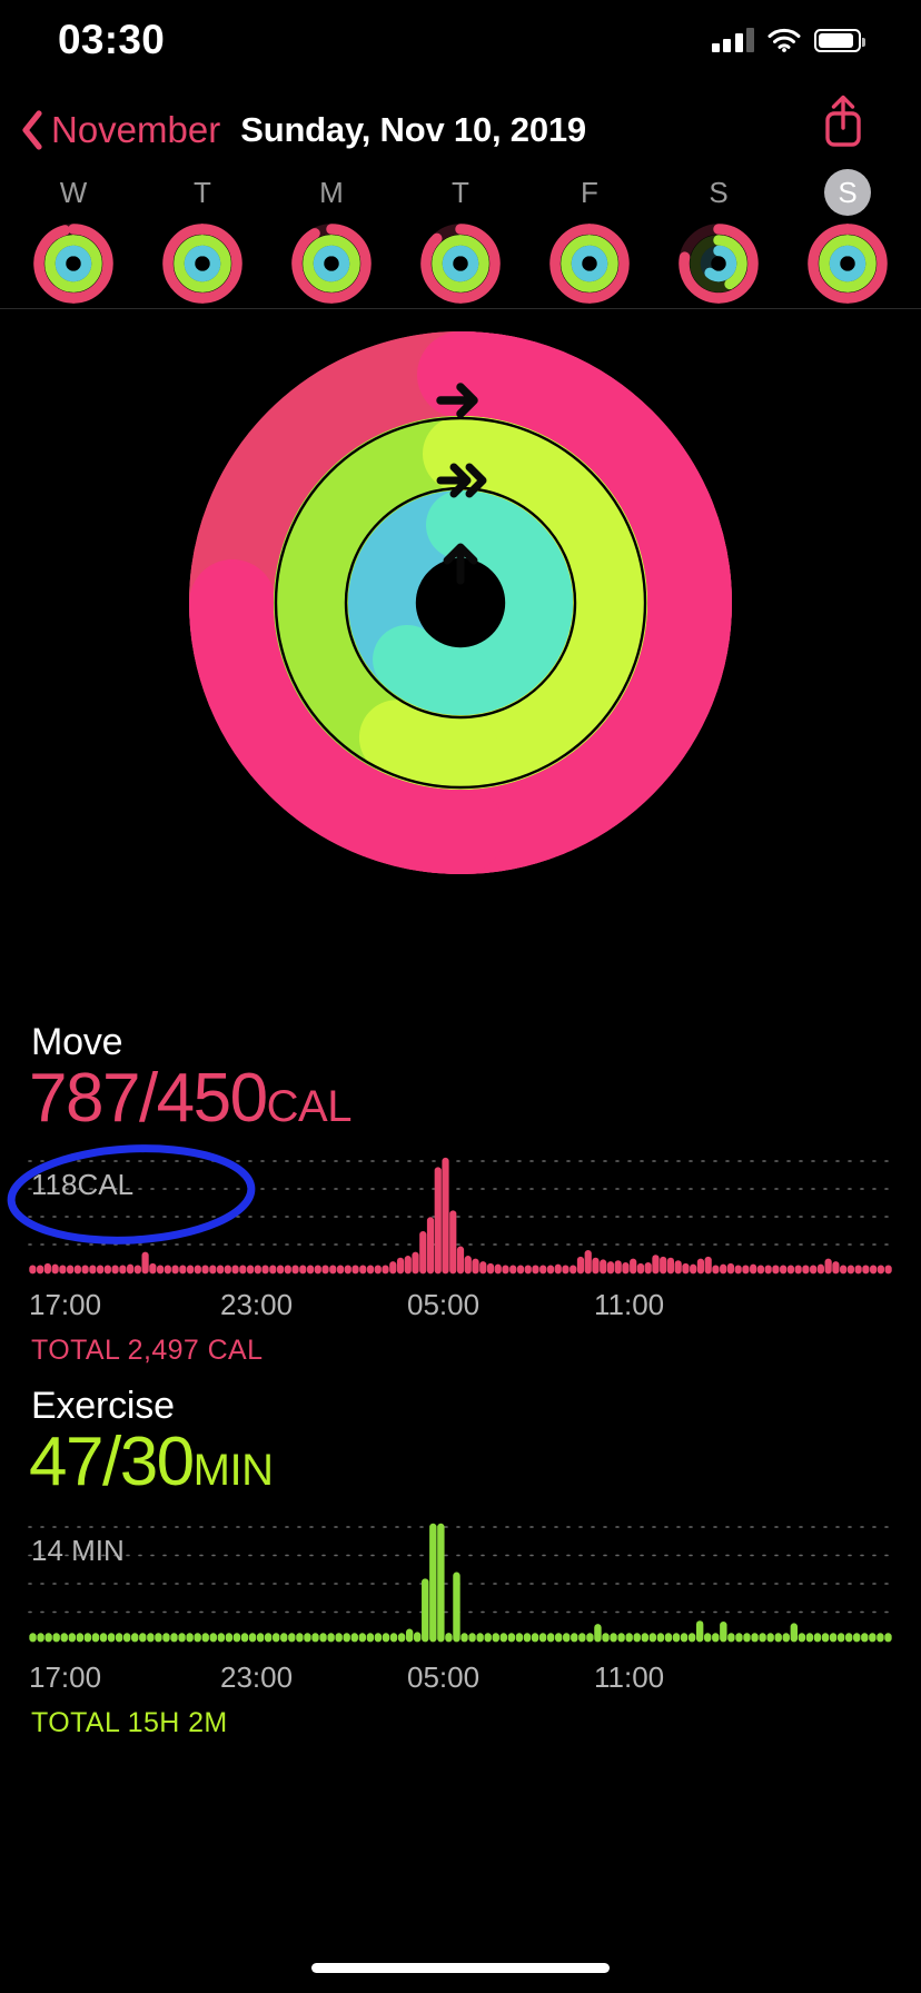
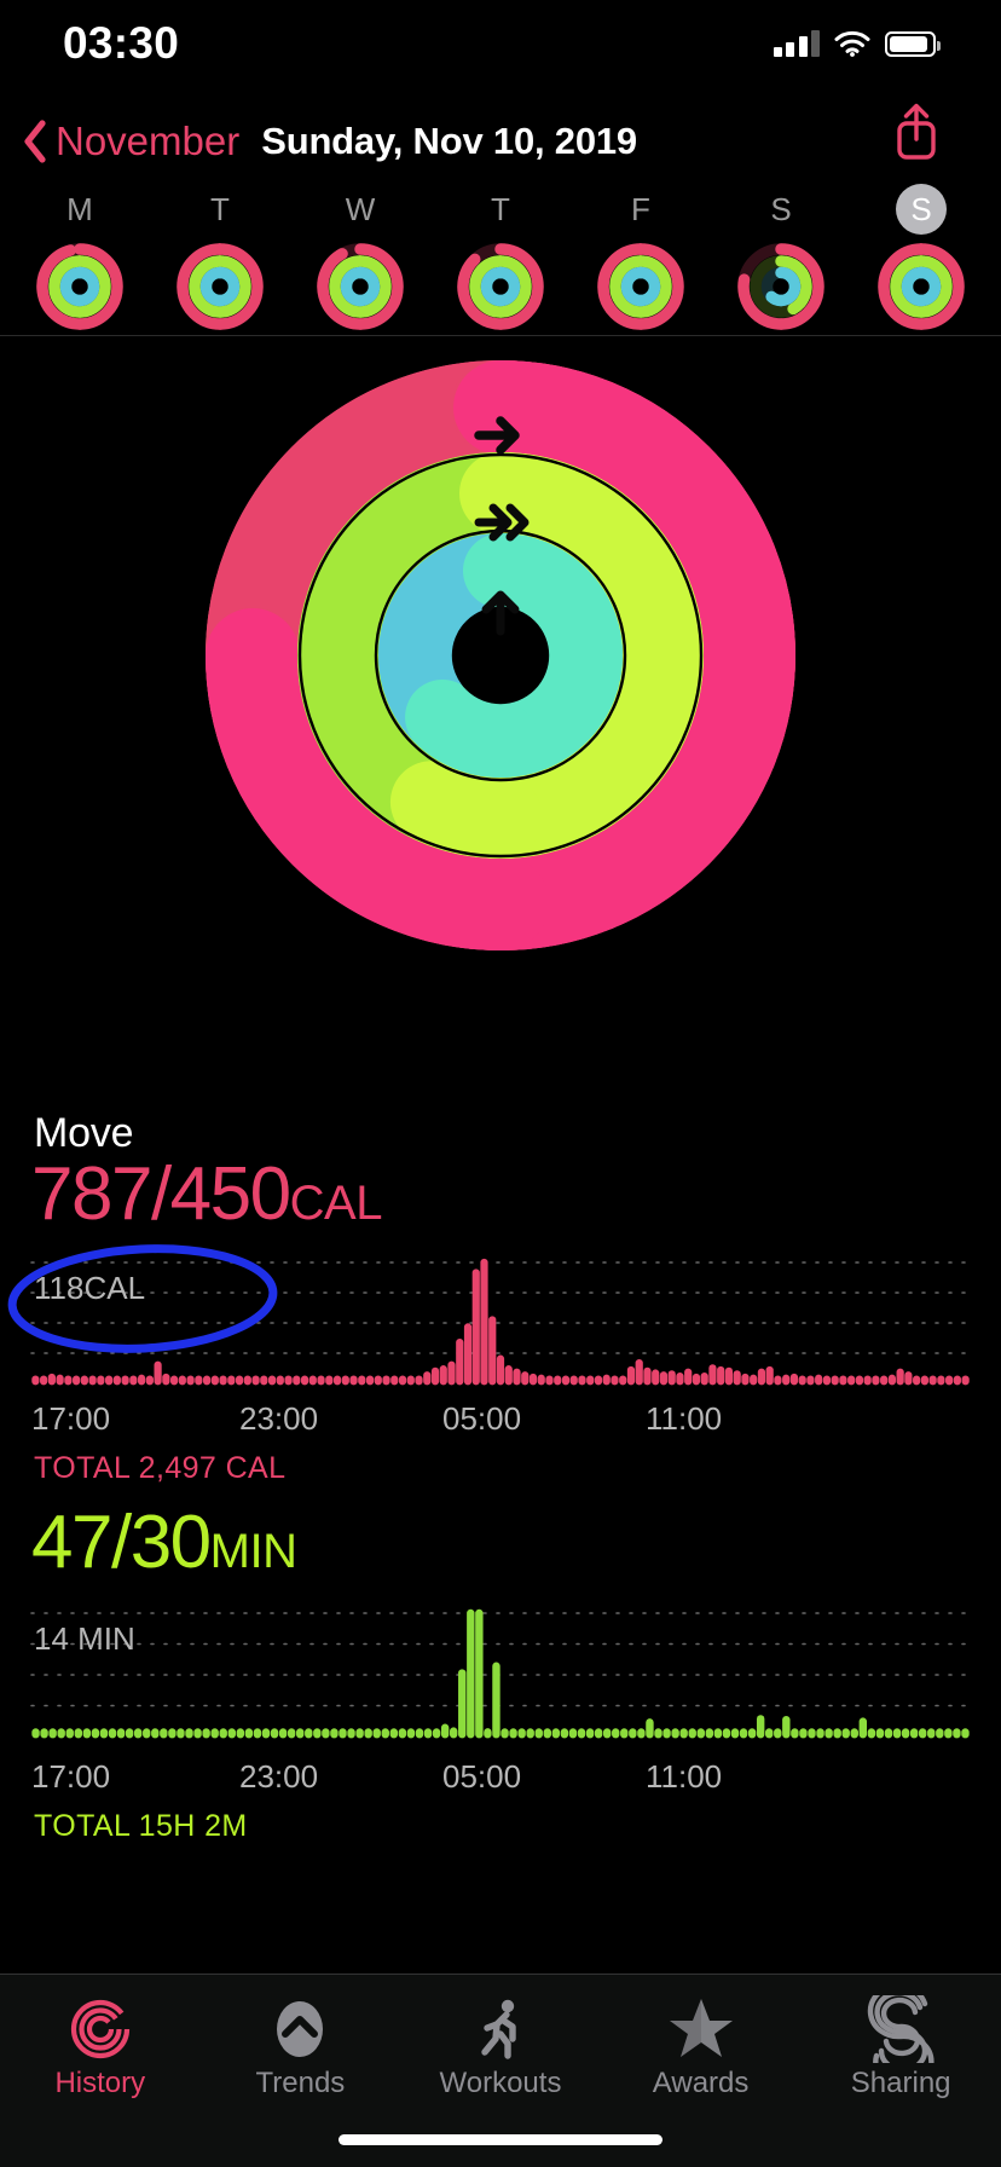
  03:30
  November
  Sunday, Nov 10, 2019
- W
+ M
  T
- M
+ W
  T
  F
  S
  S
  Move
  787/450CAL
  118CAL
  17:00
  23:00
  05:00
  11:00
  TOTAL 2,497 CAL
- Exercise
  47/30MIN
  14 MIN
  17:00
  23:00
  05:00
  11:00
  TOTAL 15H 2M
+ History
+ Trends
+ Workouts
+ Awards
+ Sharing
